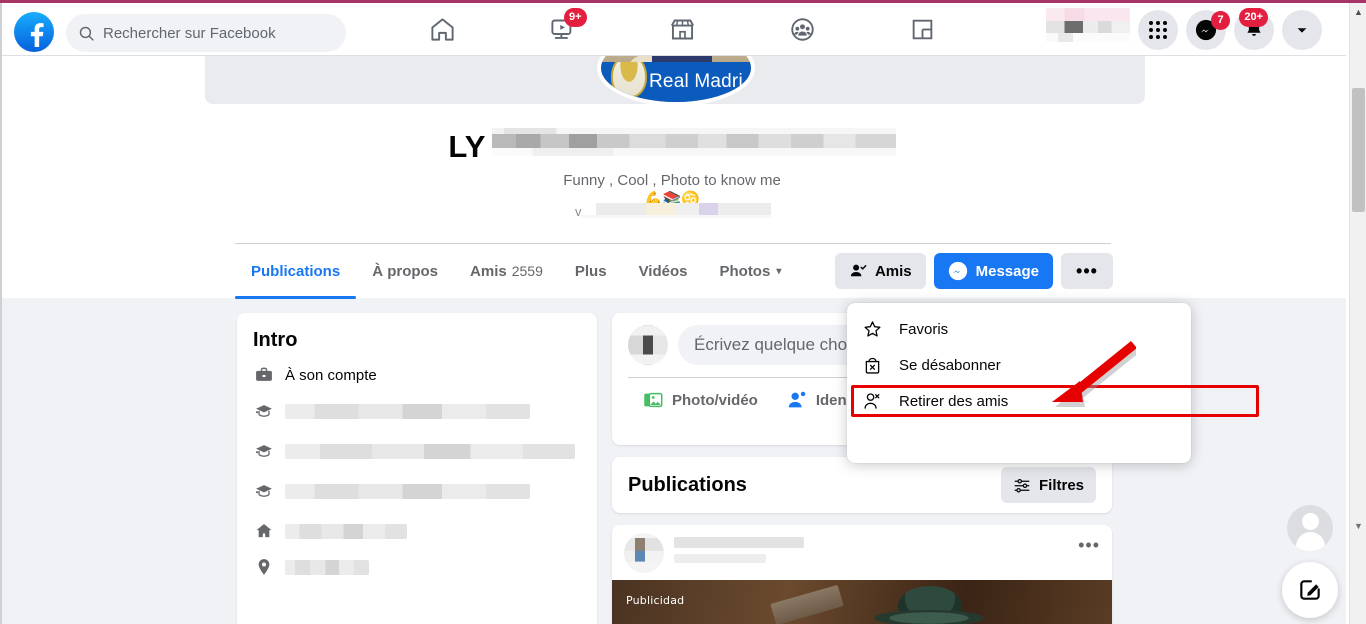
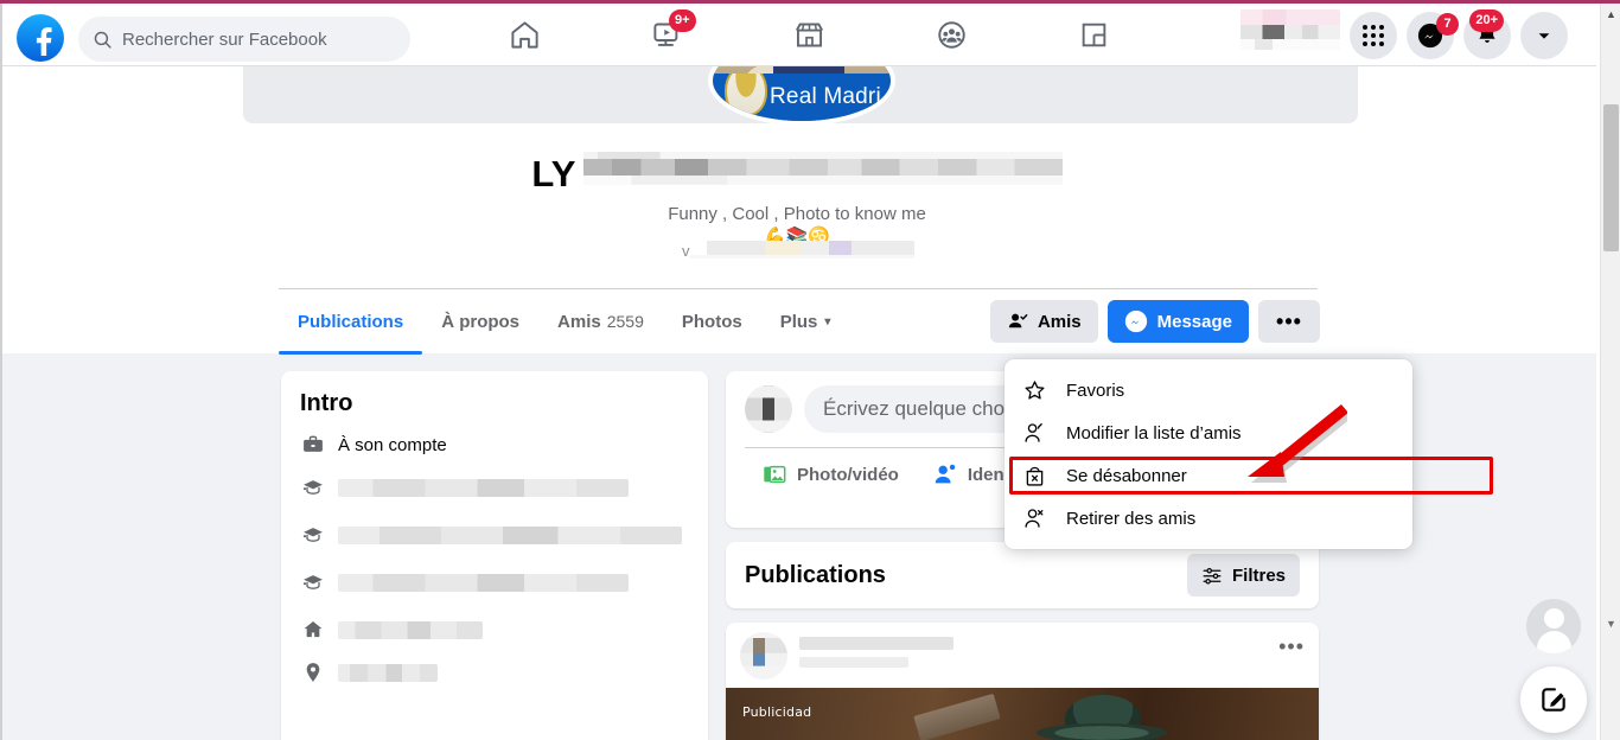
  Rechercher sur Facebook
  9+
  7
  20+
  Real Madri
  LY
  Funny , Cool , Photo to know me
  💪📚♋
  v
  Publications
  À propos
  Amis
  2559
- Plus
+ Photos
- Vidéos
- Photos
+ Plus
  ▾
  Amis
  Message
  •••
  Favoris
+ Modifier la liste d’amis
  Se désabonner
  Retirer des amis
  Intro
  À son compte
  Écrivez quelque cho
  Photo/vidéo
  Iden
  Publications
  Filtres
  •••
  Publicidad
  ▲
  ▼
